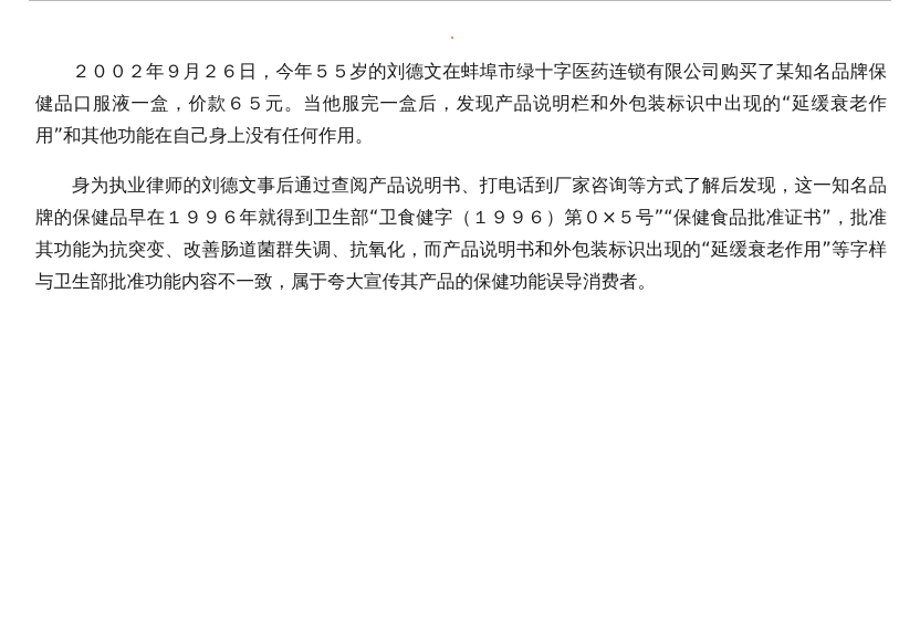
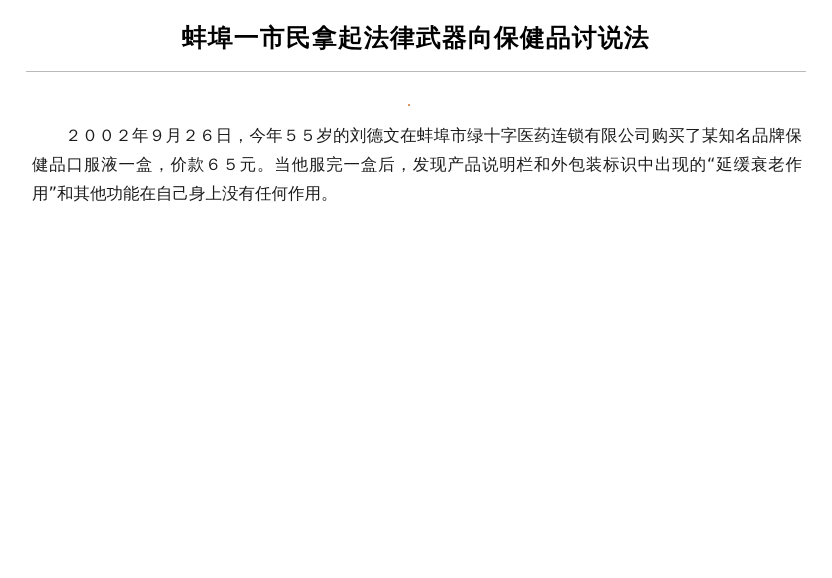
+ 蚌埠一市民拿起法律武器向保健品讨说法
  .
  ２００２年９月２６日，今年５５岁的刘德文在蚌埠市绿十字医药连锁有限公司购买了某知名品牌保健品口服液一盒，价款６５元。当他服完一盒后，发现产品说明栏和外包装标识中出现的“延缓衰老作用”和其他功能在自己身上没有任何作用。
- 身为执业律师的刘德文事后通过查阅产品说明书、打电话到厂家咨询等方式了解后发现，这一知名品牌的保健品早在１９９６年就得到卫生部“卫食健字（１９９６）第０×５号”“保健食品批准证书”，批准其功能为抗突变、改善肠道菌群失调、抗氧化，而产品说明书和外包装标识出现的“延缓衰老作用”等字样与卫生部批准功能内容不一致，属于夸大宣传其产品的保健功能误导消费者。
